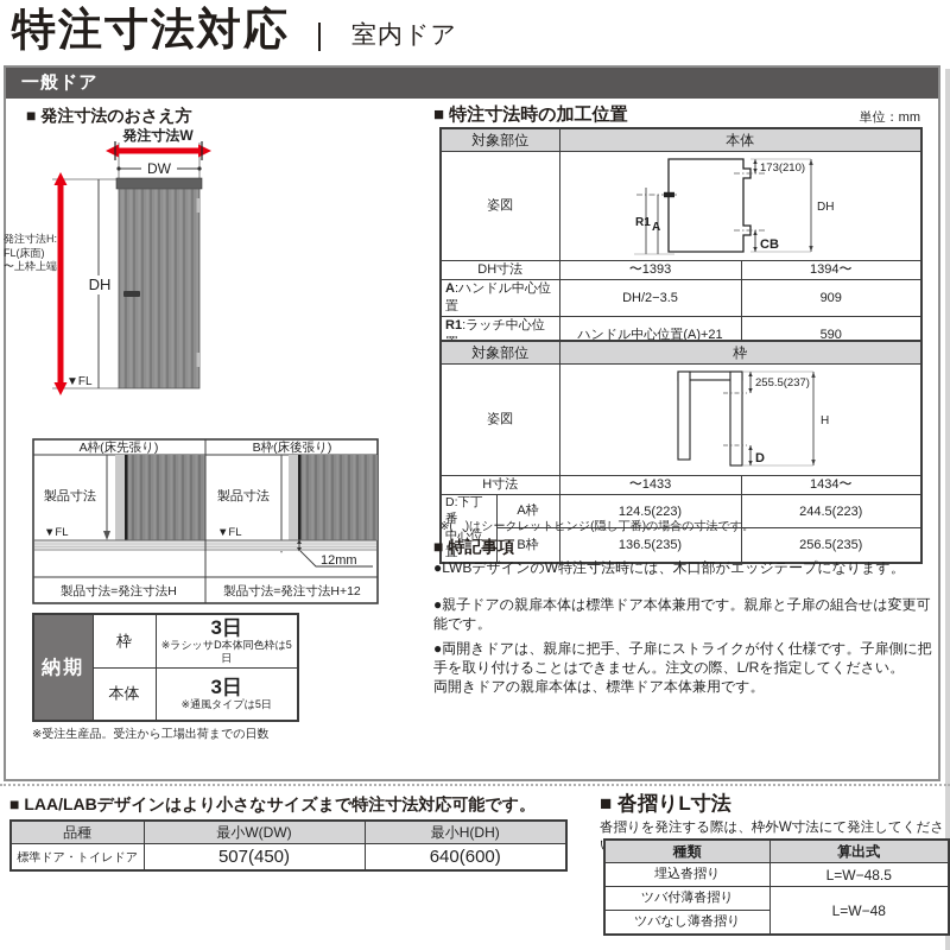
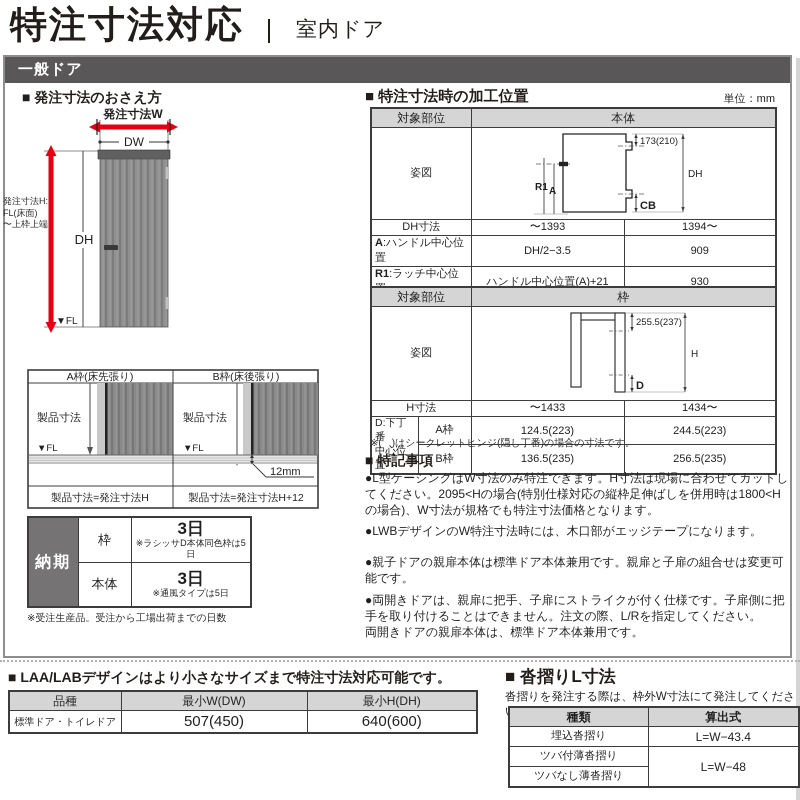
  特注寸法対応
  室内ドア
  一般ドア
  ■ 発注寸法のおさえ方
  発注寸法W
  DW
  DH
  ▼FL
  発注寸法H:
  FL(床面)
  〜上枠上端
  A枠(床先張り)
  B枠(床後張り)
  製品寸法
  ▼FL
  製品寸法
  ▼FL
  12mm
  製品寸法=発注寸法H
  製品寸法=発注寸法H+12
  納期	枠	3日 ※ラシッサD本体同色枠は5日
  本体	3日 ※通風タイプは5日
  ※受注生産品。受注から工場出荷までの日数
  ■ 特注寸法時の加工位置
  単位：mm
  対象部位	本体
  姿図	173(210) DH CB R1 A
  DH寸法	〜1393	1394〜
  A:ハンドル中心位置	DH/2−3.5	909
- R1:ラッチ中心位	ハンドル中心位置(A)+21	590
+ R1:ラッチ中心位	ハンドル中心位置(A)+21	930
  対象部位	枠
  姿図	255.5(237) H D
  H寸法	〜1433	1434〜
  D:下丁番 中心位置	A枠	124.5(223)	244.5(223)
  B枠	136.5(235)	256.5(235)
  ※( )はシークレットヒンジ(隠し丁番)の場合の寸法です。
  ■ 特記事項
+ ●L型ケーシングはW寸法のみ特注できます。H寸法は現場に合わせてカットしてください。2095<Hの場合(特別仕様対応の縦枠足伸ばしを併用時は1800<Hの場合)、W寸法が規格でも特注寸法価格となります。
  ●LWBデザインのW特注寸法時には、木口部がエッジテープになります。
  ●親子ドアの親扉本体は標準ドア本体兼用です。親扉と子扉の組合せは変更可能です。
  ●両開きドアは、親扉に把手、子扉にストライクが付く仕様です。子扉側に把手を取り付けることはできません。注文の際、L/Rを指定してください。
  両開きドアの親扉本体は、標準ドア本体兼用です。
  ■ LAA/LABデザインはより小さなサイズまで特注寸法対応可能です。
  品種	最小W(DW)	最小H(DH)
  標準ドア・トイレドア	507(450)	640(600)
  ■ 沓摺りL寸法
  沓摺りを発注する際は、枠外W寸法にて発注してくださ
  種類	算出式
- 埋込沓摺り	L=W−48.5
+ 埋込沓摺り	L=W−43.4
  ツバ付薄沓摺り	L=W−48
  ツバなし薄沓摺り
